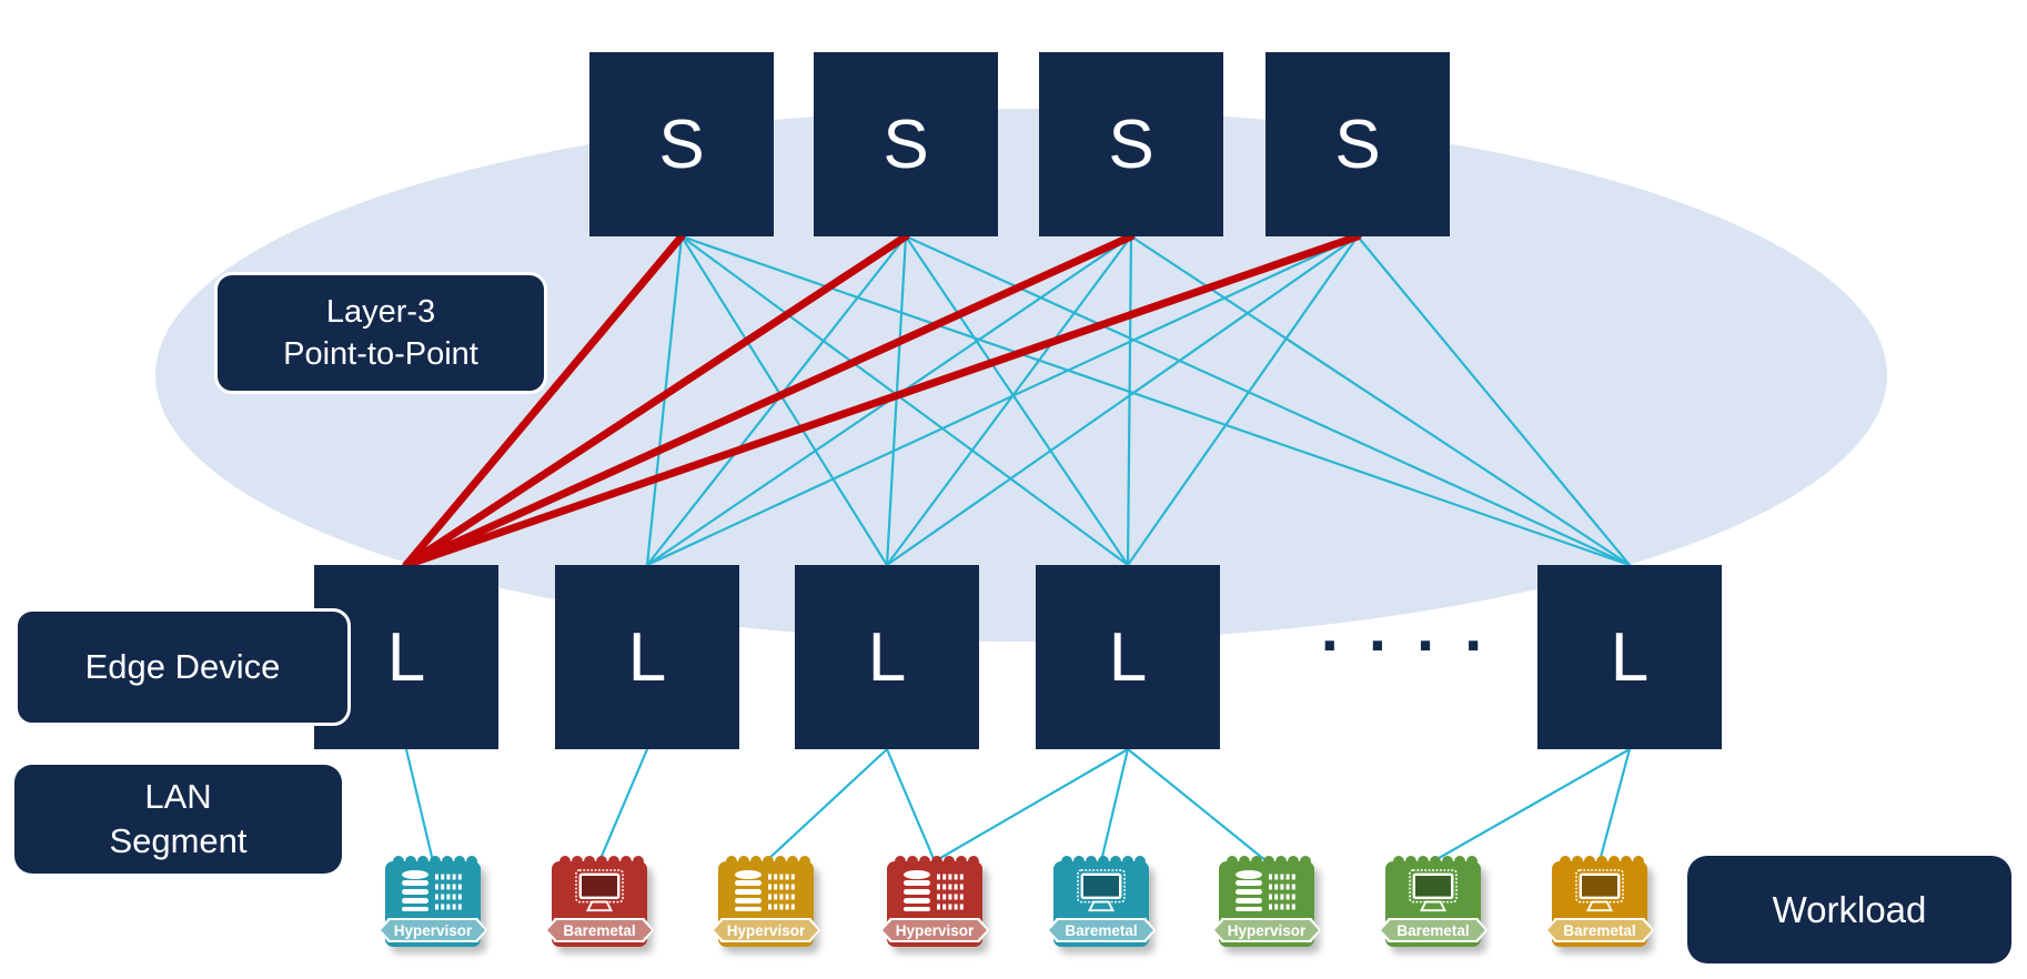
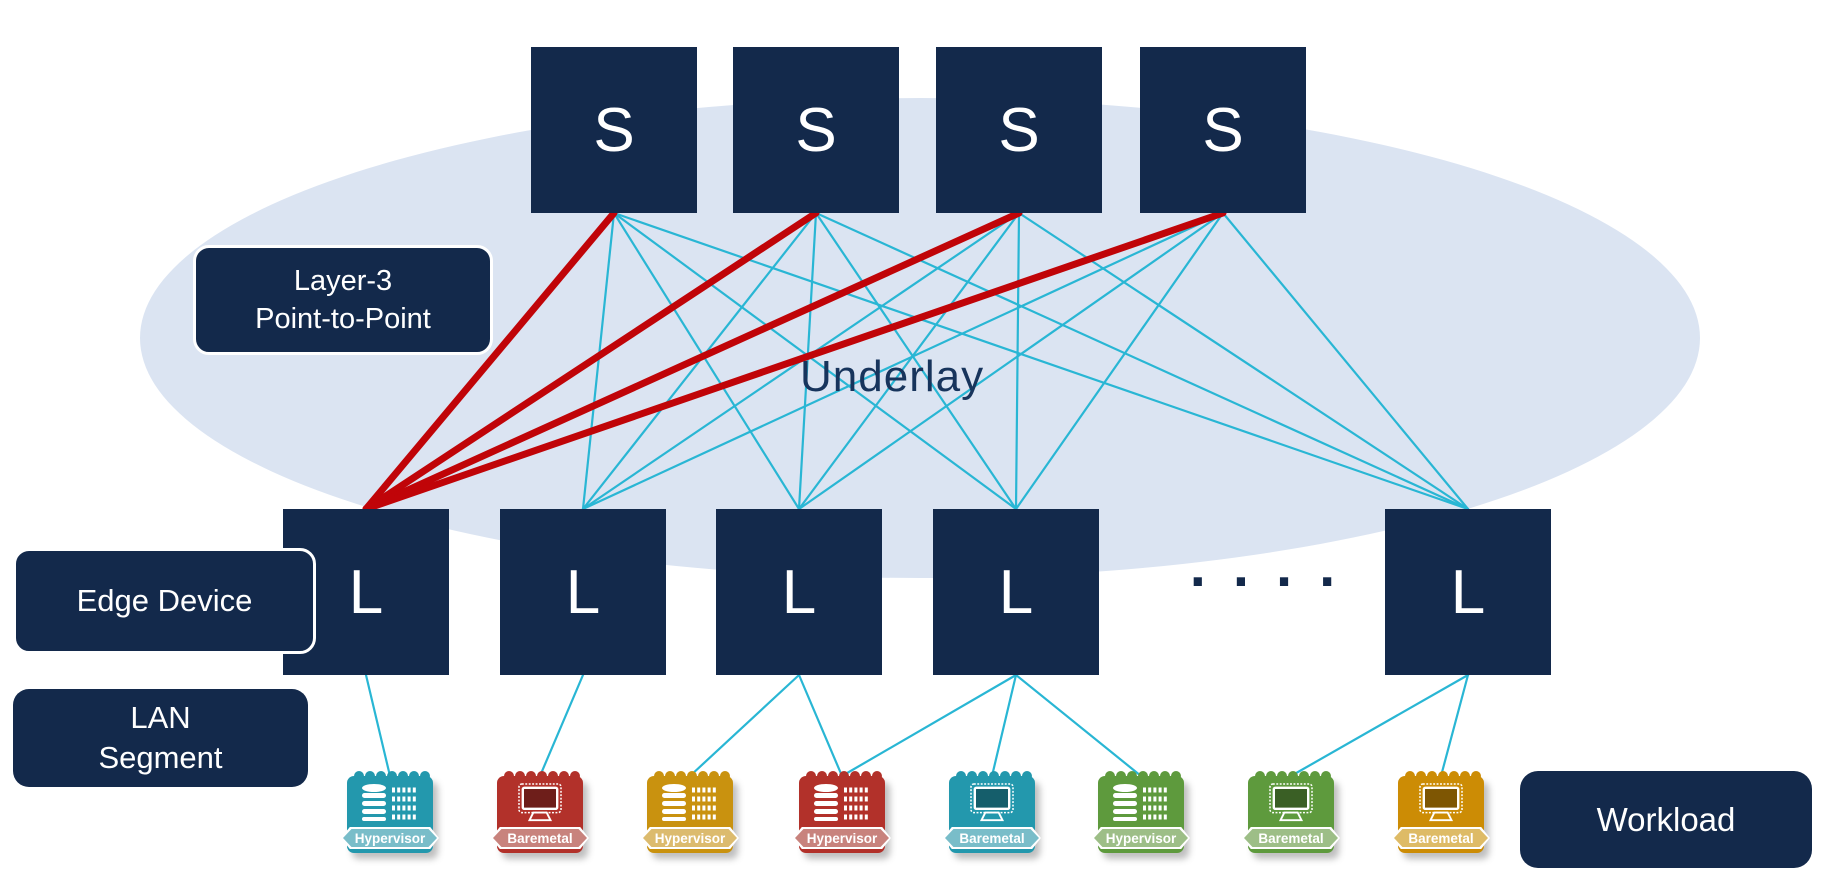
+ Underlay
  S
  S
  S
  S
  L
  L
  L
  L
  L
  ....
  Layer-3
  Point-to-Point
  Edge Device
  LAN
  Segment
  Workload
  Hypervisor
  Baremetal
  Hypervisor
  Hypervisor
  Baremetal
  Hypervisor
  Baremetal
  Baremetal
